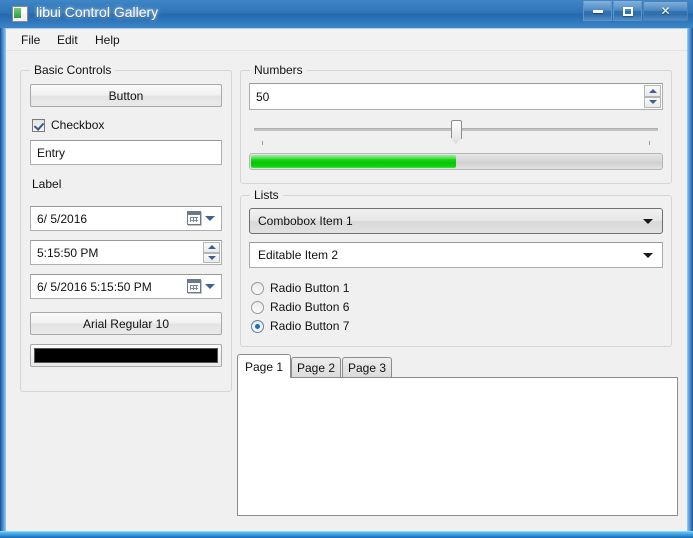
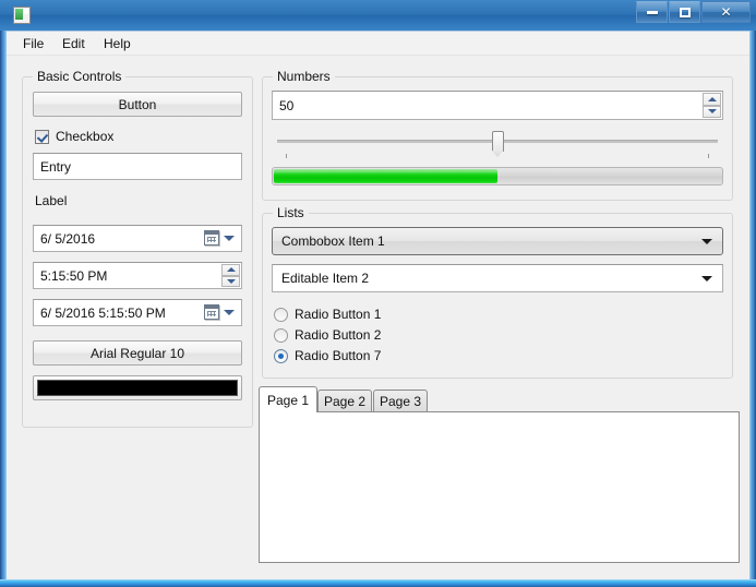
- libui Control Gallery
  ✕
  File
  Edit
  Help
  Basic Controls
  Button
  Checkbox
  Entry
  Label
  6/ 5/2016
  5:15:50 PM
  6/ 5/2016 5:15:50 PM
  Arial Regular 10
  Numbers
  50
  Lists
  Combobox Item 1
  Editable Item 2
  Radio Button 1
- Radio Button 6
+ Radio Button 2
  Radio Button 7
  Page 1
  Page 2
  Page 3
